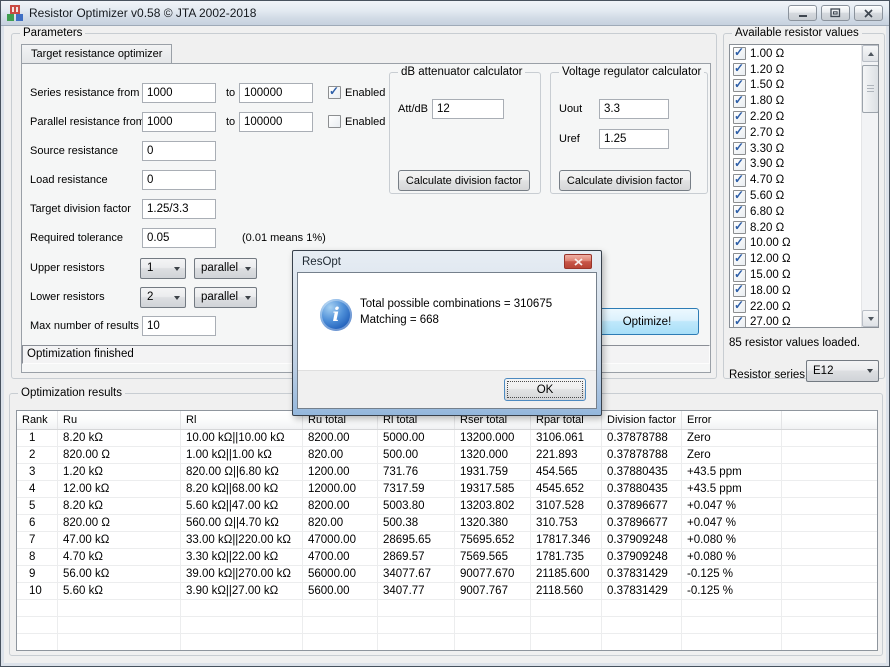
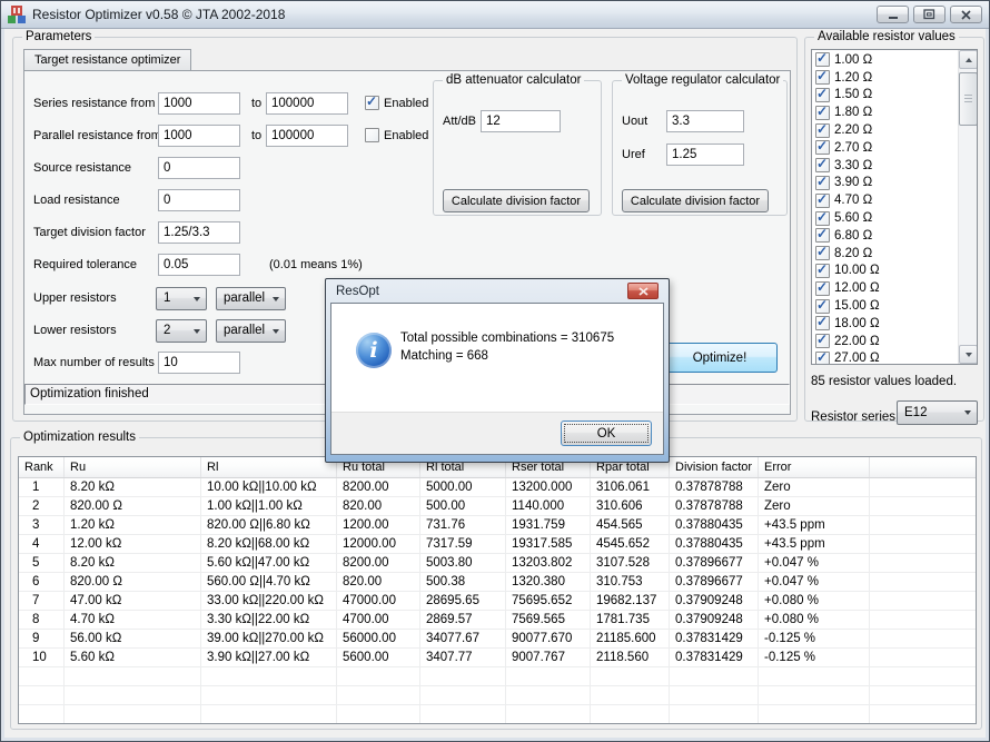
  Resistor Optimizer v0.58 © JTA 2002-2018
  Parameters
  Target resistance optimizer
  Series resistance from
  1000
  to
  100000
  Enabled
  Parallel resistance from
  1000
  to
  100000
  Enabled
  Source resistance
  0
  Load resistance
  0
  Target division factor
  1.25/3.3
  Required tolerance
  0.05
  (0.01 means 1%)
  Upper resistors
  1
  parallel
  Lower resistors
  2
  parallel
  Max number of results
  10
  dB attenuator calculator
  Att/dB
  12
  Calculate division factor
  Voltage regulator calculator
  Uout
  3.3
  Uref
  1.25
  Calculate division factor
  Optimize!
  Optimization finished
  Available resistor values
  1.00 Ω
  1.20 Ω
  1.50 Ω
  1.80 Ω
  2.20 Ω
  2.70 Ω
  3.30 Ω
  3.90 Ω
  4.70 Ω
  5.60 Ω
  6.80 Ω
  8.20 Ω
  10.00 Ω
  12.00 Ω
  15.00 Ω
  18.00 Ω
  22.00 Ω
  27.00 Ω
  85 resistor values loaded.
  Resistor series
  E12
  Optimization results
  Rank
  Ru
  Rl
  Ru total
  Rl total
  Rser total
  Rpar total
  Division factor
  Error
  1
  8.20 kΩ
  10.00 kΩ||10.00 kΩ
  8200.00
  5000.00
  13200.000
  3106.061
  0.37878788
  Zero
  2
  820.00 Ω
  1.00 kΩ||1.00 kΩ
  820.00
  500.00
- 1320.000
+ 1140.000
- 221.893
+ 310.606
  0.37878788
  Zero
  3
  1.20 kΩ
  820.00 Ω||6.80 kΩ
  1200.00
  731.76
  1931.759
  454.565
  0.37880435
  +43.5 ppm
  4
  12.00 kΩ
  8.20 kΩ||68.00 kΩ
  12000.00
  7317.59
  19317.585
  4545.652
  0.37880435
  +43.5 ppm
  5
  8.20 kΩ
  5.60 kΩ||47.00 kΩ
  8200.00
  5003.80
  13203.802
  3107.528
  0.37896677
  +0.047 %
  6
  820.00 Ω
  560.00 Ω||4.70 kΩ
  820.00
  500.38
  1320.380
  310.753
  0.37896677
  +0.047 %
  7
  47.00 kΩ
  33.00 kΩ||220.00 kΩ
  47000.00
  28695.65
  75695.652
- 17817.346
+ 19682.137
  0.37909248
  +0.080 %
  8
  4.70 kΩ
  3.30 kΩ||22.00 kΩ
  4700.00
  2869.57
  7569.565
  1781.735
  0.37909248
  +0.080 %
  9
  56.00 kΩ
  39.00 kΩ||270.00 kΩ
  56000.00
  34077.67
  90077.670
  21185.600
  0.37831429
  -0.125 %
  10
  5.60 kΩ
  3.90 kΩ||27.00 kΩ
  5600.00
  3407.77
  9007.767
  2118.560
  0.37831429
  -0.125 %
  ResOpt
  i
  Total possible combinations = 310675
  Matching = 668
  OK
